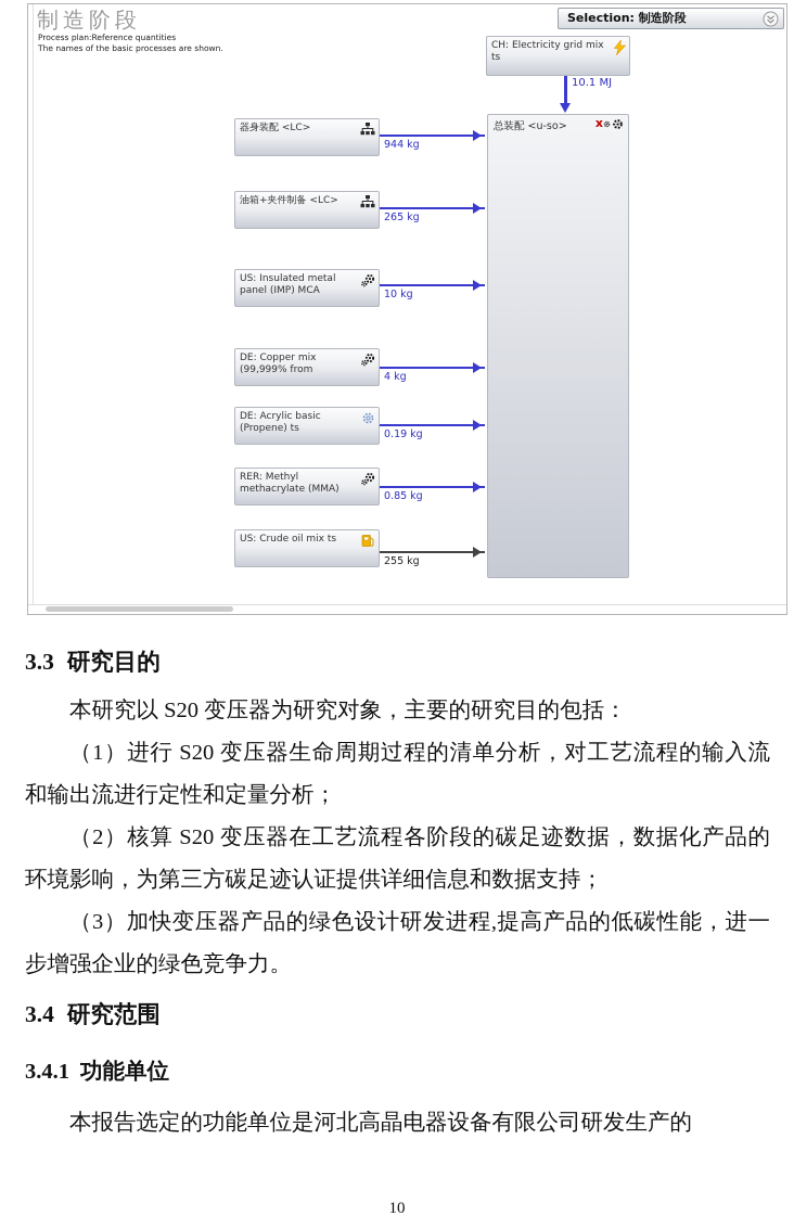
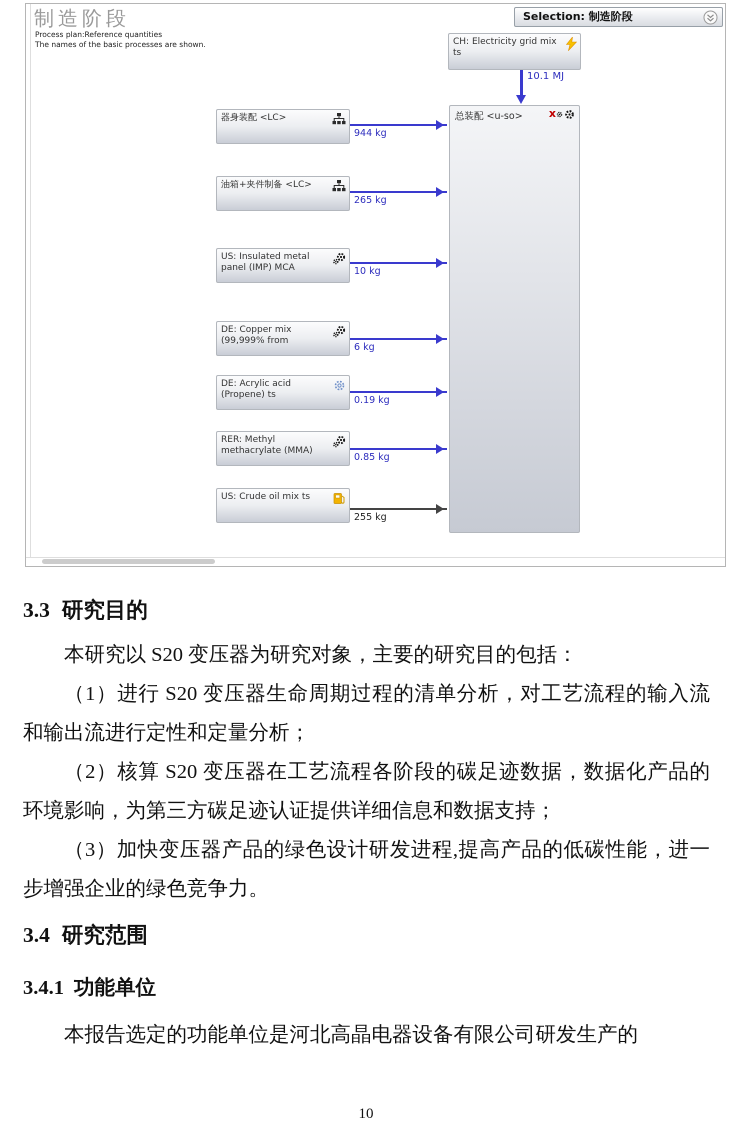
  制造阶段
  Process plan:Reference quantities
  The names of the basic processes are shown.
  Selection: 制造阶段
  CH: Electricity grid mix ts
  10.1 MJ
  总装配 <u-so>
  x
  器身装配 <LC>
  944 kg
  油箱+夹件制备 <LC>
  265 kg
  US: Insulated metal panel (IMP) MCA
  10 kg
  DE: Copper mix (99,999% from
- 4 kg
+ 6 kg
- DE: Acrylic basic (Propene) ts
+ DE: Acrylic acid (Propene) ts
  0.19 kg
  RER: Methyl methacrylate (MMA)
  0.85 kg
  US: Crude oil mix ts
  255 kg
  3.3 研究目的
  本研究以 S20 变压器为研究对象，主要的研究目的包括：
  （1）进行 S20 变压器生命周期过程的清单分析，对工艺流程的输入流和输出流进行定性和定量分析；
  （2）核算 S20 变压器在工艺流程各阶段的碳足迹数据，数据化产品的环境影响，为第三方碳足迹认证提供详细信息和数据支持；
  （3）加快变压器产品的绿色设计研发进程,提高产品的低碳性能，进一步增强企业的绿色竞争力。
  3.4 研究范围
  3.4.1 功能单位
  本报告选定的功能单位是河北高晶电器设备有限公司研发生产的
  10
